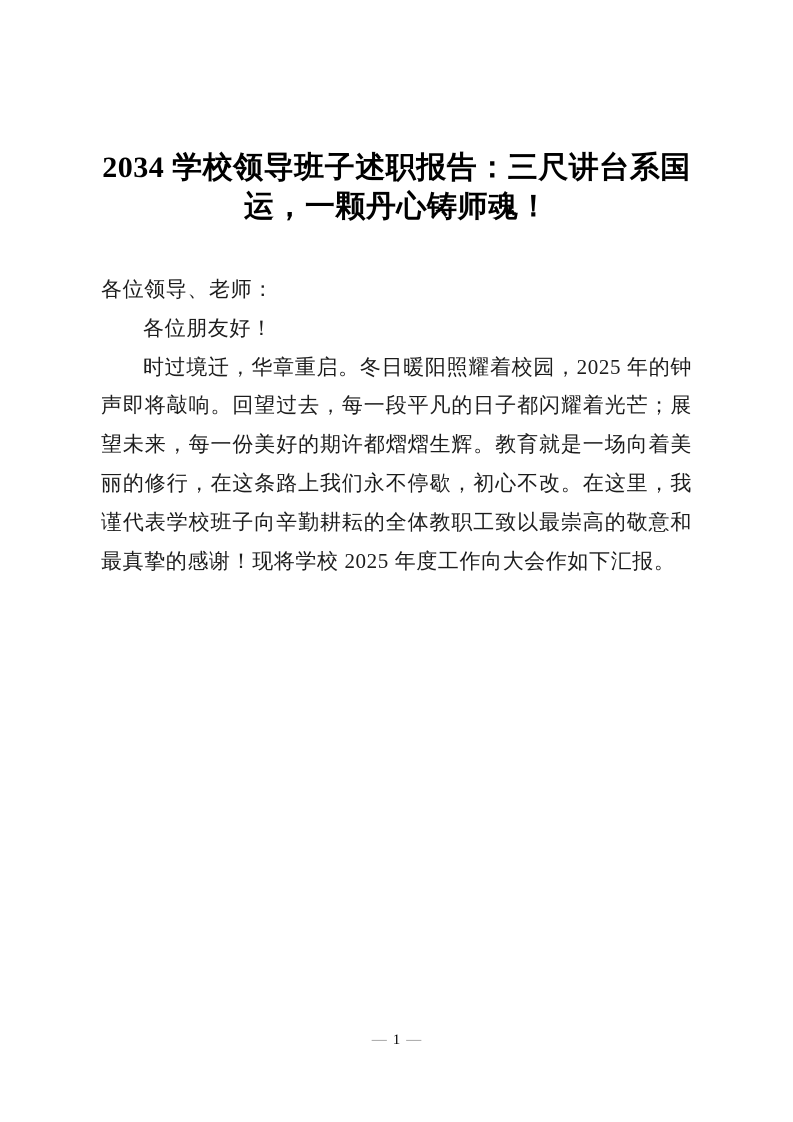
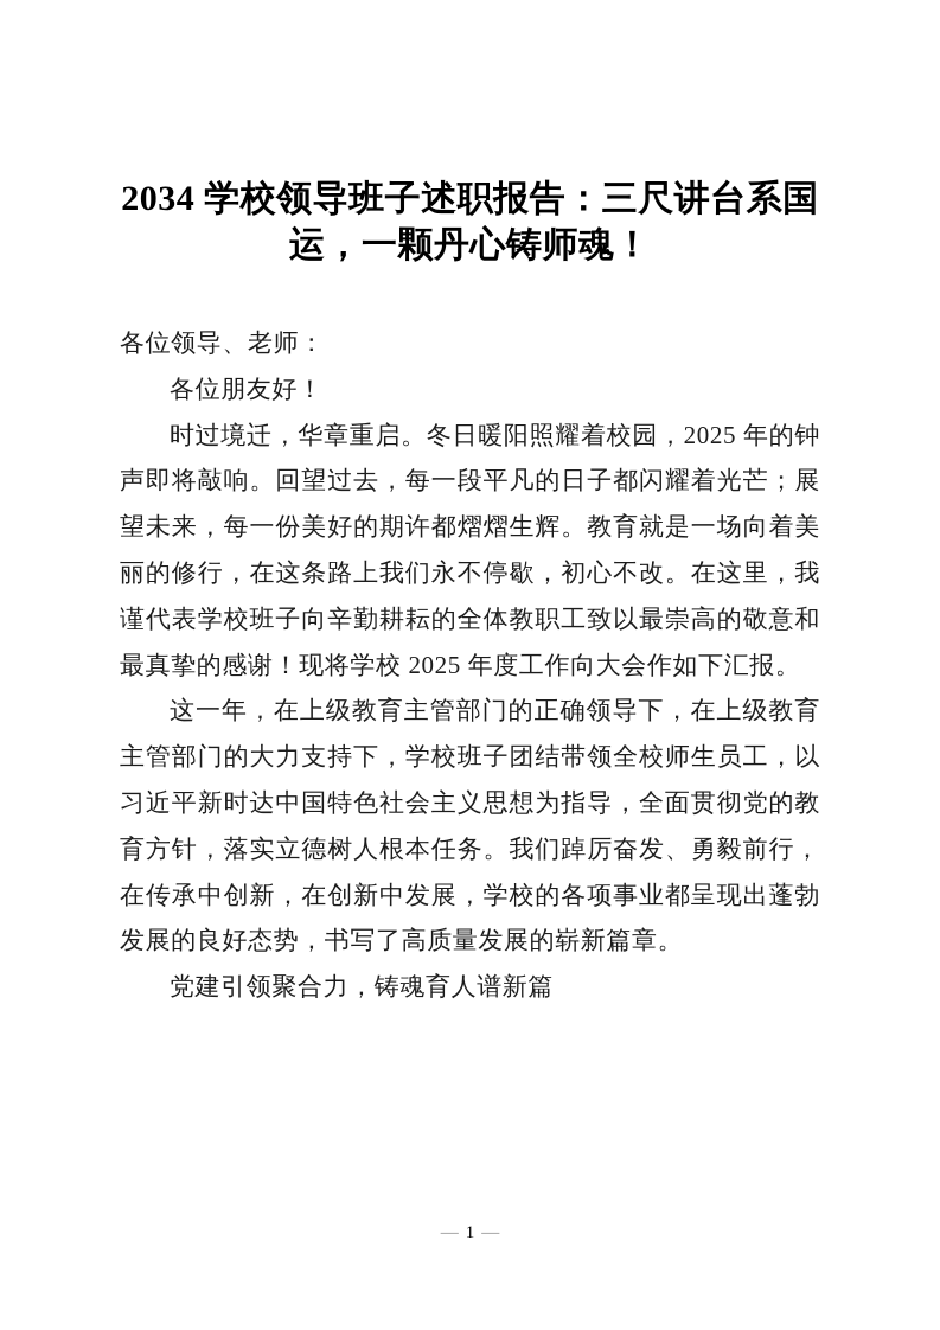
  2034 学校领导班子述职报告：三尺讲台系国运，一颗丹心铸师魂！
  各位领导、老师：
  各位朋友好！
  时过境迁，华章重启。冬日暖阳照耀着校园，2025 年的钟声即将敲响。回望过去，每一段平凡的日子都闪耀着光芒；展望未来，每一份美好的期许都熠熠生辉。教育就是一场向着美丽的修行，在这条路上我们永不停歇，初心不改。在这里，我谨代表学校班子向辛勤耕耘的全体教职工致以最崇高的敬意和最真挚的感谢！现将学校 2025 年度工作向大会作如下汇报。
+ 这一年，在上级教育主管部门的正确领导下，在上级教育主管部门的大力支持下，学校班子团结带领全校师生员工，以习近平新时达中国特色社会主义思想为指导，全面贯彻党的教育方针，落实立德树人根本任务。我们踔厉奋发、勇毅前行，在传承中创新，在创新中发展，学校的各项事业都呈现出蓬勃发展的良好态势，书写了高质量发展的崭新篇章。
+ 党建引领聚合力，铸魂育人谱新篇
  — 1 —
